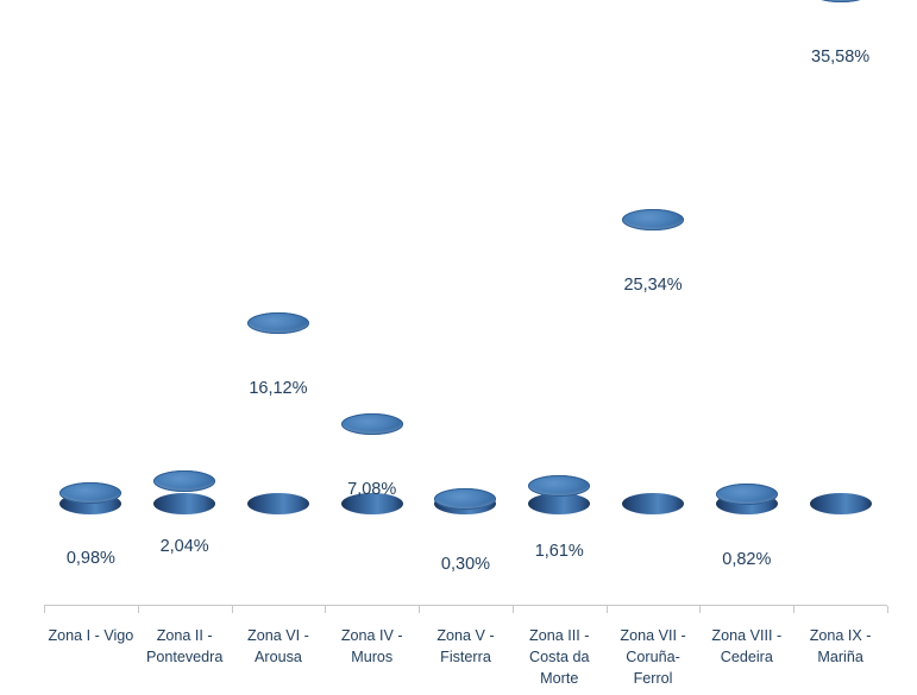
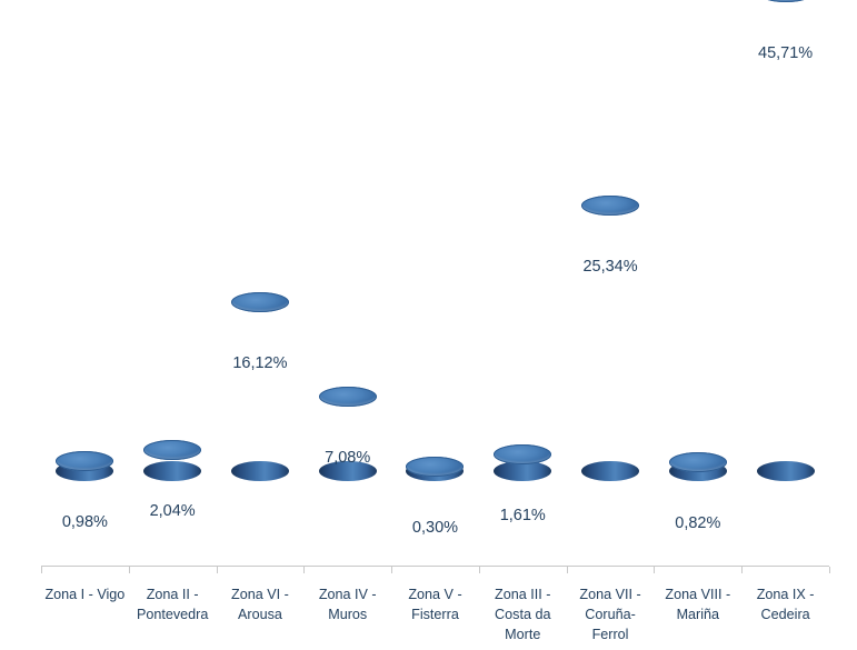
  0,98%
  2,04%
  16,12%
  7,08%
  0,30%
  1,61%
  25,34%
  0,82%
- 35,58%
+ 45,71%
  Zona I - Vigo
  Zona II -
  Pontevedra
  Zona VI -
  Arousa
  Zona IV -
  Muros
  Zona V -
  Fisterra
  Zona III -
  Costa da
  Morte
  Zona VII -
  Coruña-
  Ferrol
  Zona VIII -
- Cedeira
+ Mariña
  Zona IX -
- Mariña
+ Cedeira
